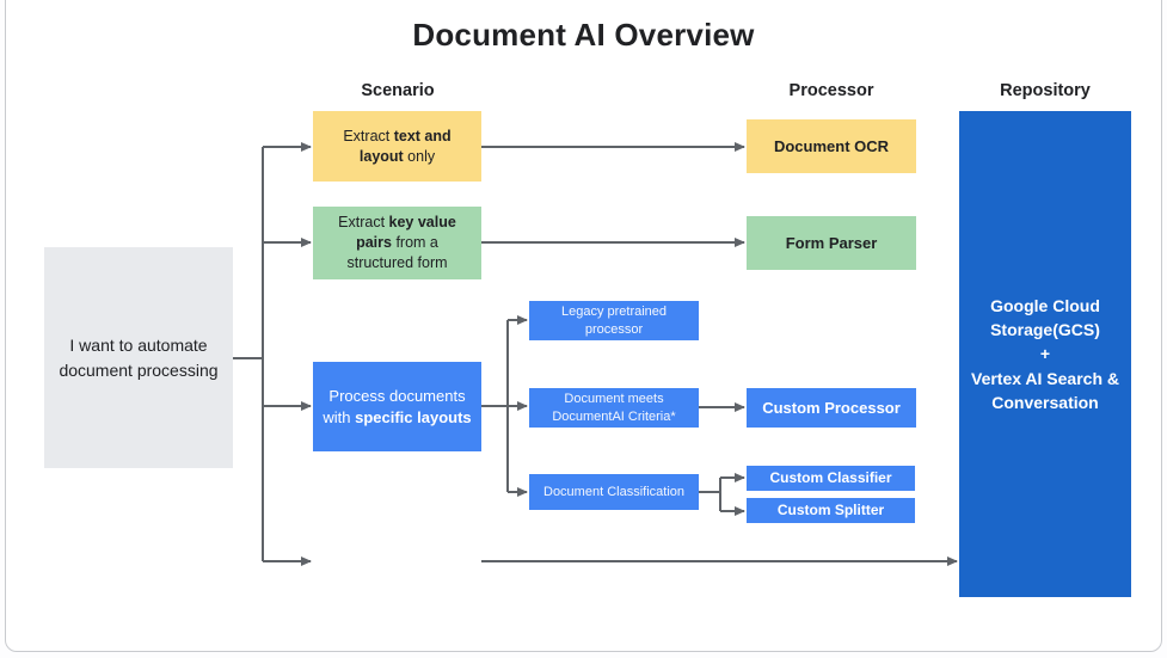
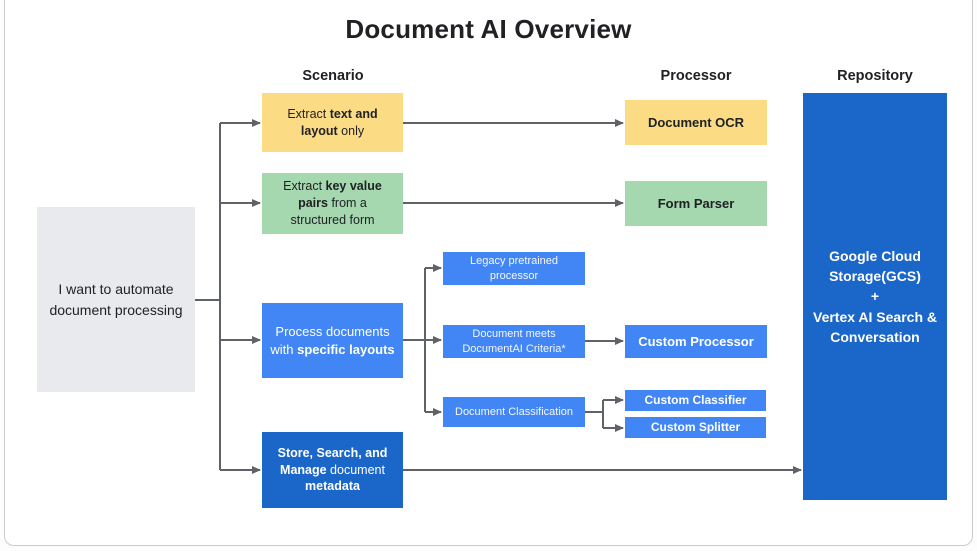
  Document AI Overview
  Scenario
  Processor
  Repository
  I want to automate document processing
  Extract text and layout only
  Document OCR
  Extract key value pairs from a structured form
  Form Parser
  Process documents with specific layouts
  Legacy pretrained processor
  Document meets DocumentAI Criteria*
  Document Classification
  Custom Processor
  Custom Classifier
  Custom Splitter
+ Store, Search, and Manage document metadata
  Google Cloud Storage(GCS)
  +
  Vertex AI Search & Conversation
